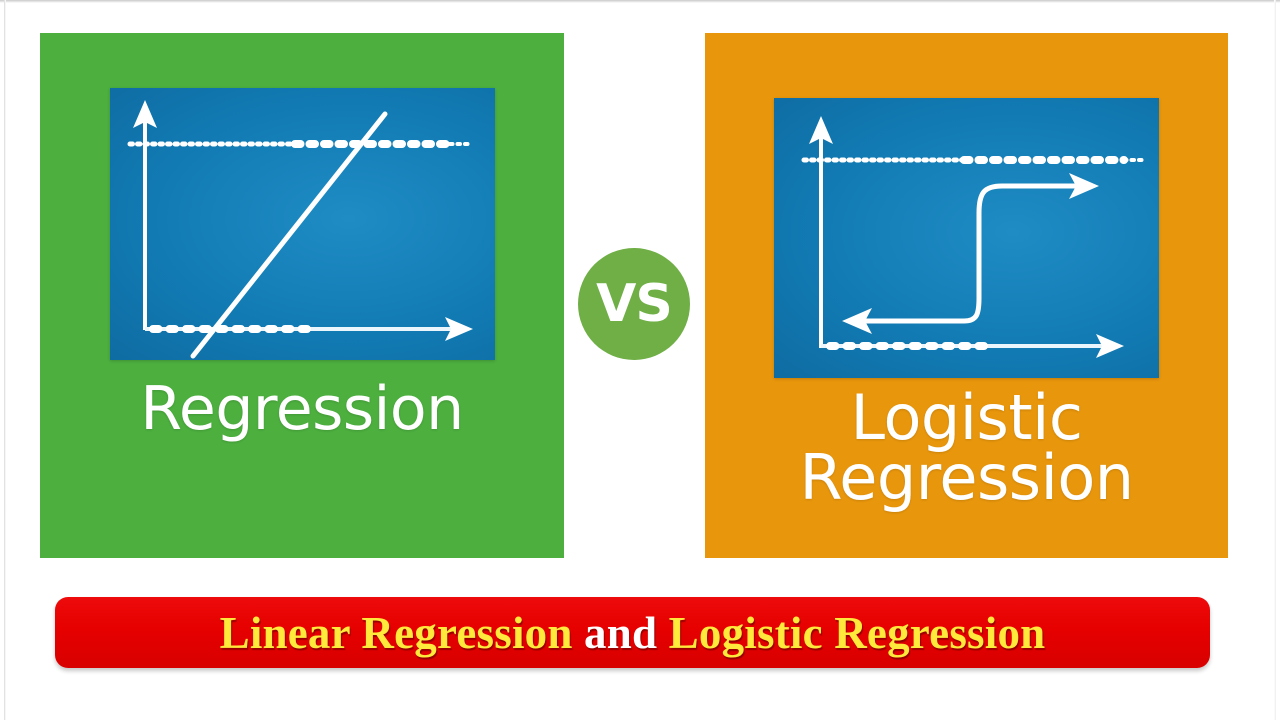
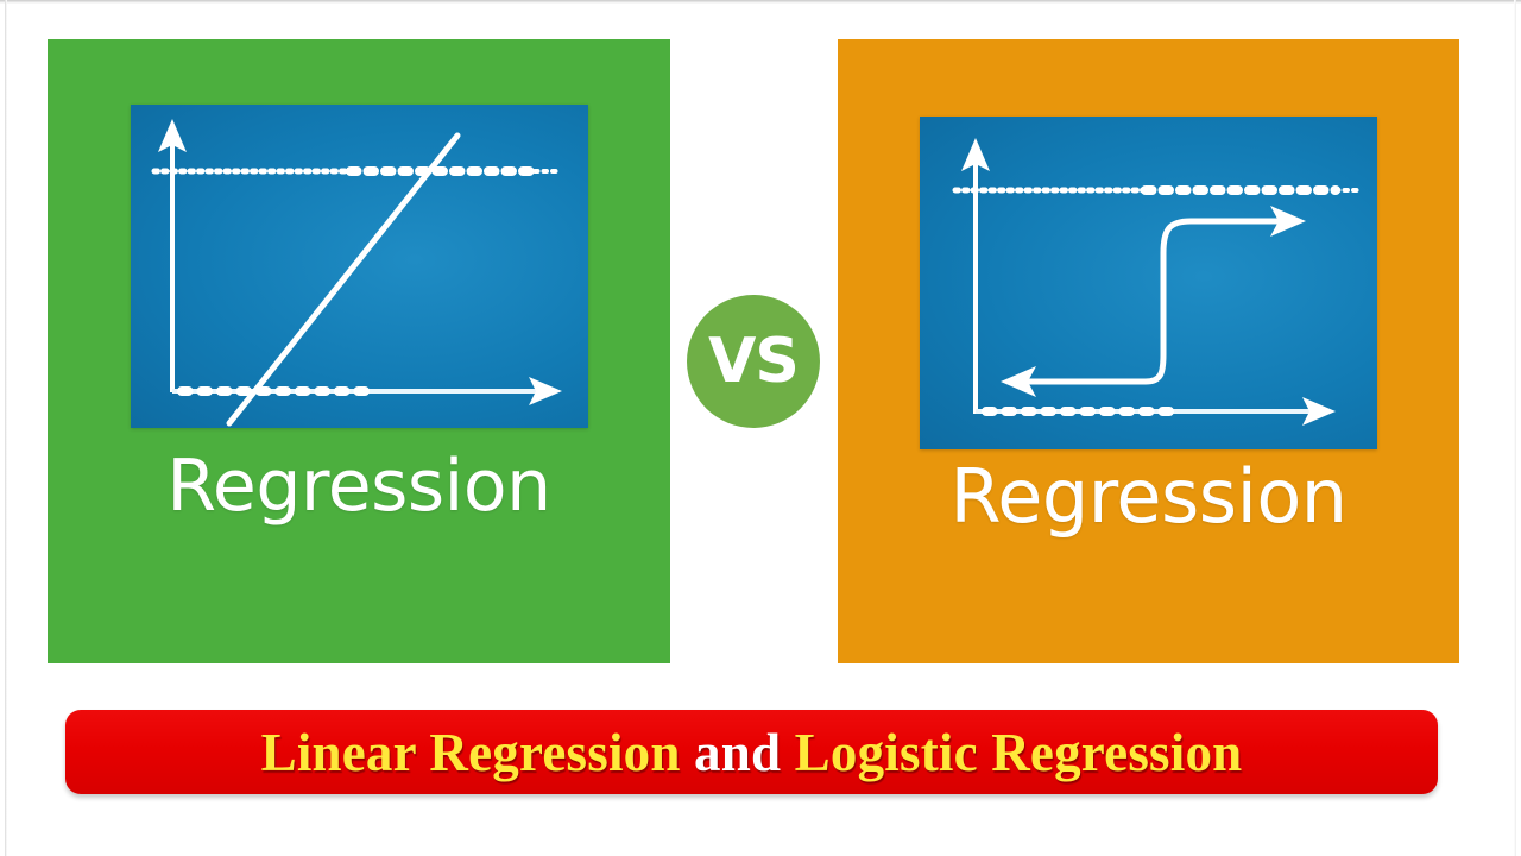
  Regression
  VS
- Logistic
  Regression
  Linear Regression and Logistic Regression
